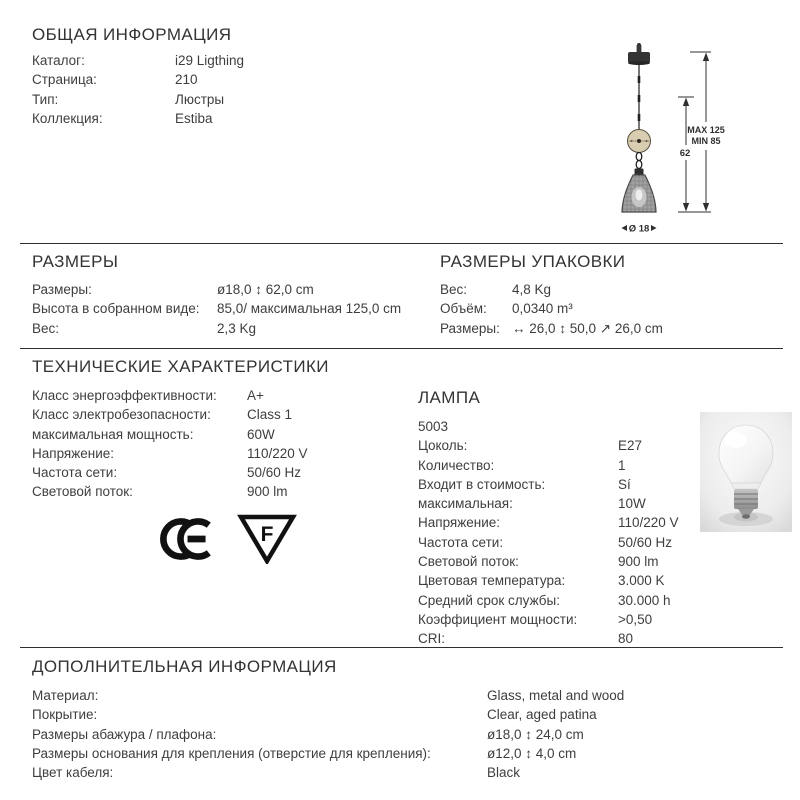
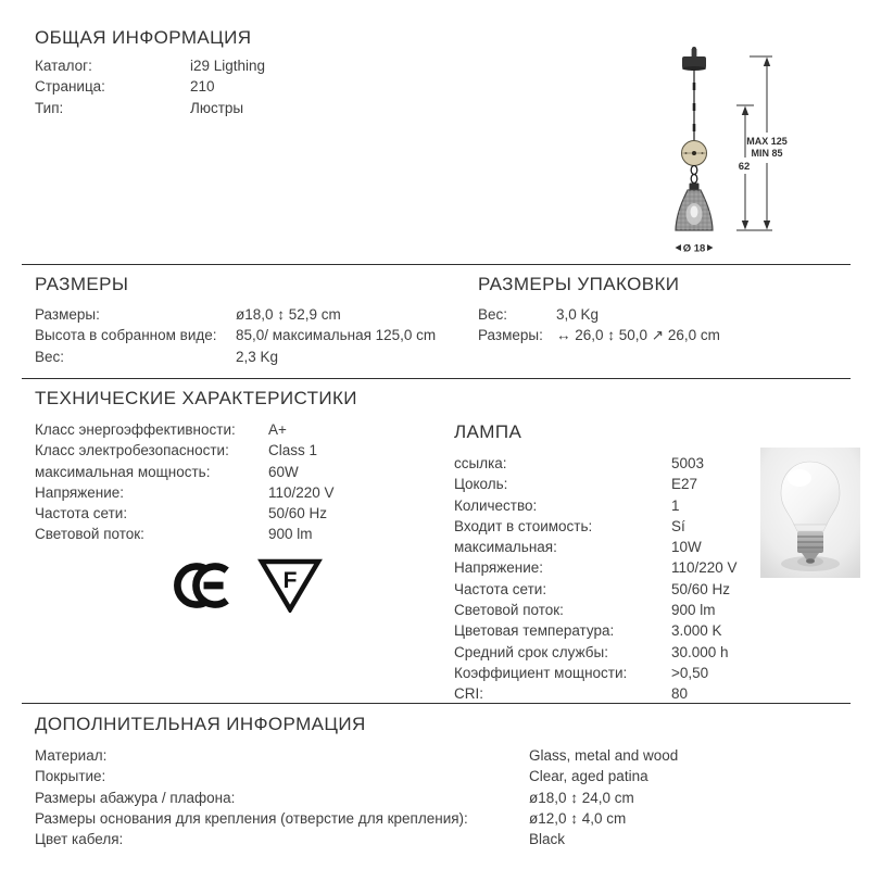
  ОБЩАЯ ИНФОРМАЦИЯ
  Каталог:
  i29 Ligthing
  Страница:
  210
  Тип:
  Люстры
- Коллекция:
- Estiba
  Ø 18
  62
  MAX 125
  MIN 85
  РАЗМЕРЫ
  Размеры:
- ø18,0 ↕ 62,0 cm
+ ø18,0 ↕ 52,9 cm
  Высота в собранном виде:
  85,0/ максимальная 125,0 cm
  Вес:
  2,3 Kg
  РАЗМЕРЫ УПАКОВКИ
  Вес:
- 4,8 Kg
+ 3,0 Kg
- Объём:
- 0,0340 m³
  Размеры:
  ↔ 26,0 ↕ 50,0 ↗ 26,0 cm
  ТЕХНИЧЕСКИЕ ХАРАКТЕРИСТИКИ
  Класс энергоэффективности:
  A+
  Класс электробезопасности:
  Class 1
  максимальная мощность:
  60W
  Напряжение:
  110/220 V
  Частота сети:
  50/60 Hz
  Световой поток:
  900 lm
  F
  ЛАМПА
+ ссылка:
  5003
  Цоколь:
  E27
  Количество:
  1
  Входит в стоимость:
  Sí
  максимальная:
  10W
  Напряжение:
  110/220 V
  Частота сети:
  50/60 Hz
  Световой поток:
  900 lm
  Цветовая температура:
  3.000 K
  Средний срок службы:
  30.000 h
  Коэффициент мощности:
  >0,50
  CRI:
  80
  ДОПОЛНИТЕЛЬНАЯ ИНФОРМАЦИЯ
  Материал:
  Glass, metal and wood
  Покрытие:
  Clear, aged patina
  Размеры абажура / плафона:
  ø18,0 ↕ 24,0 cm
  Размеры основания для крепления (отверстие для крепления):
  ø12,0 ↕ 4,0 cm
  Цвет кабеля:
  Black
